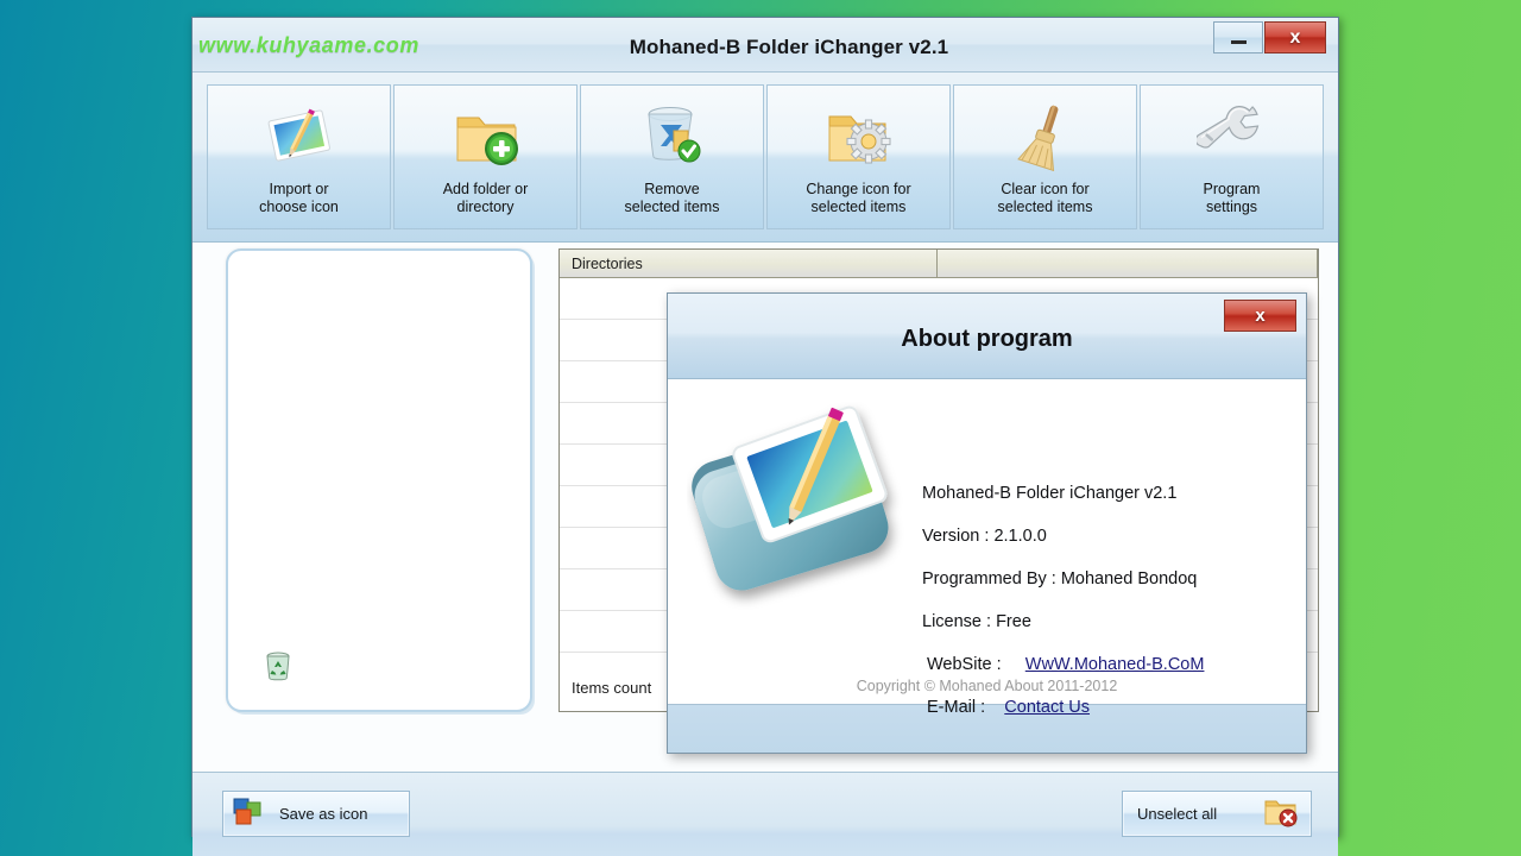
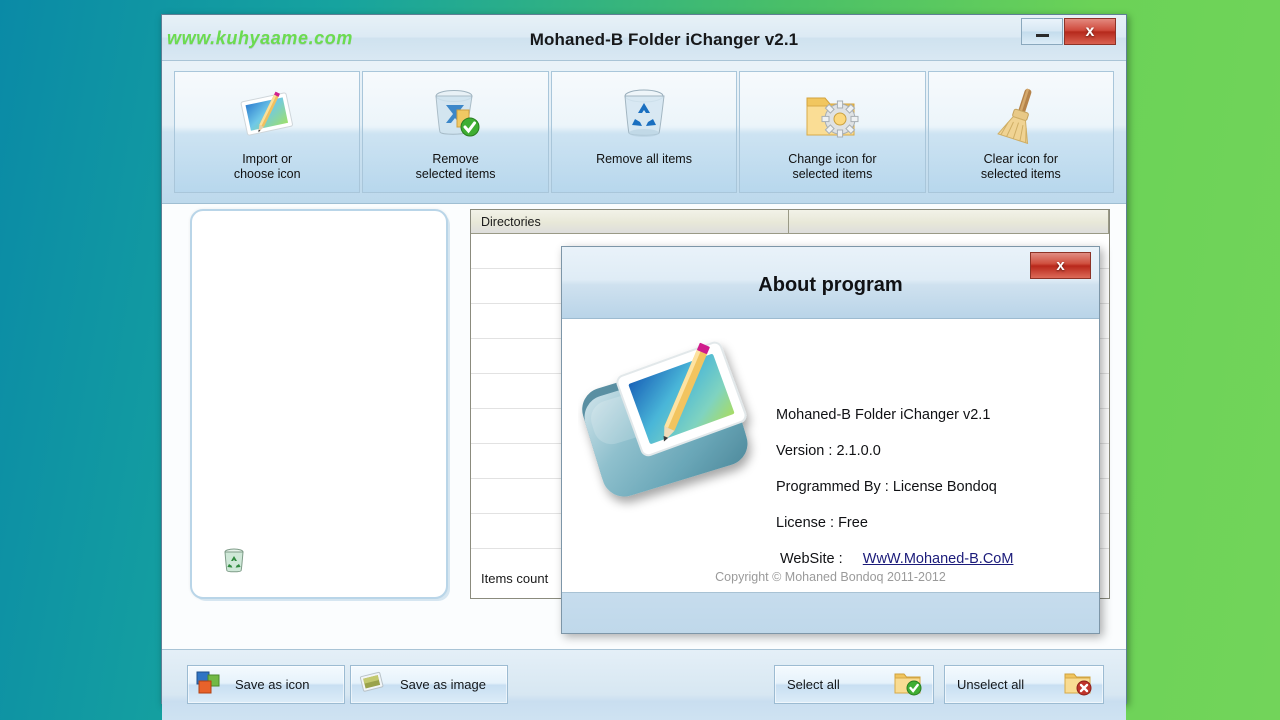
  www.kuhyaame.com
  Mohaned-B Folder iChanger v2.1
  x
  Import or
  choose icon
- Add folder or
- directory
  Remove
  selected items
+ Remove all items
  Change icon for
  selected items
  Clear icon for
  selected items
- Program
- settings
  Directories
  Items count
  Save as icon
+ Save as image
+ Select all
  Unselect all
  About program
  x
  Mohaned-B Folder iChanger v2.1
  Version : 2.1.0.0
- Programmed By : Mohaned Bondoq
+ Programmed By : License Bondoq
  License : Free
  WebSite : WwW.Mohaned-B.CoM
- E-Mail : Contact Us
- Copyright © Mohaned About 2011-2012
+ Copyright © Mohaned Bondoq 2011-2012
